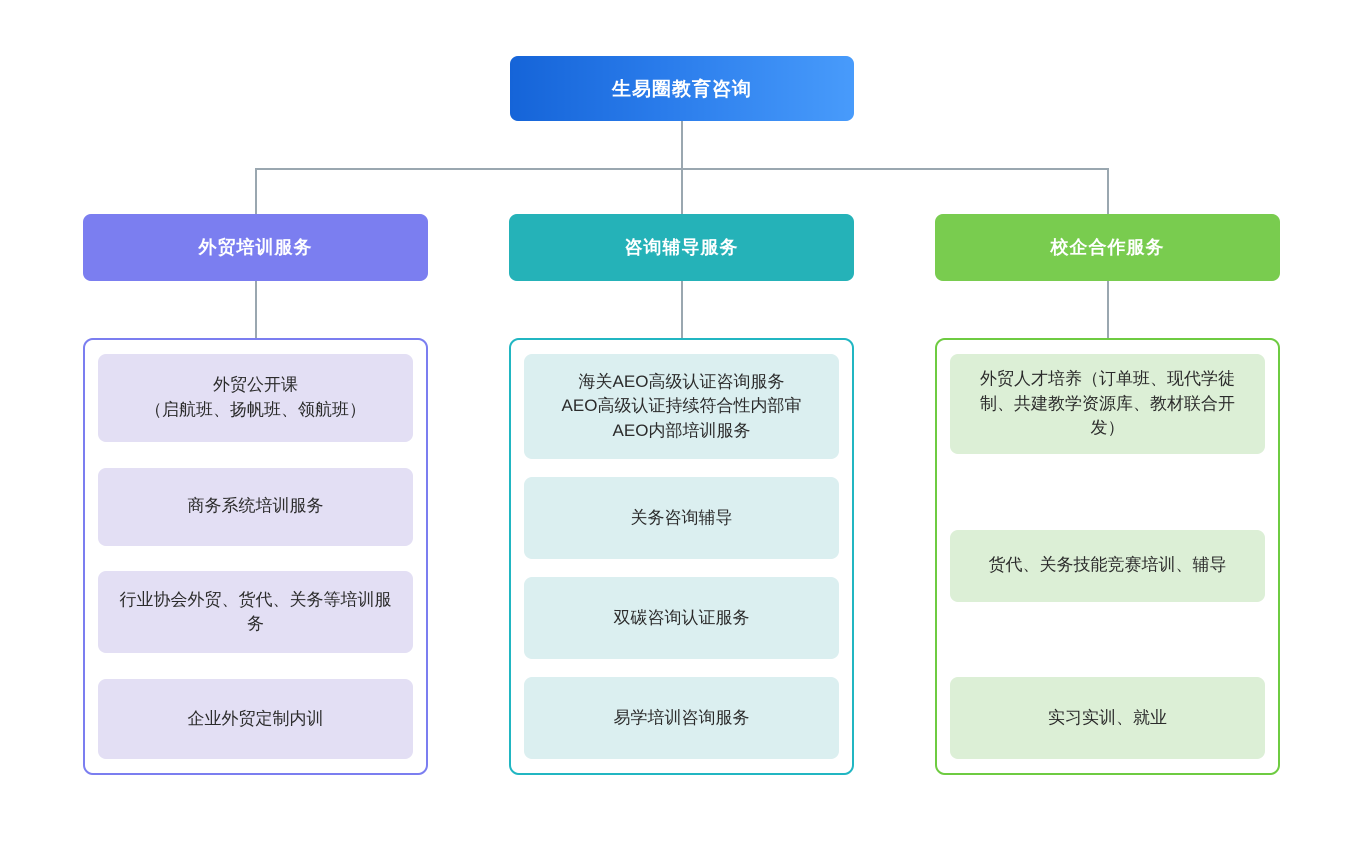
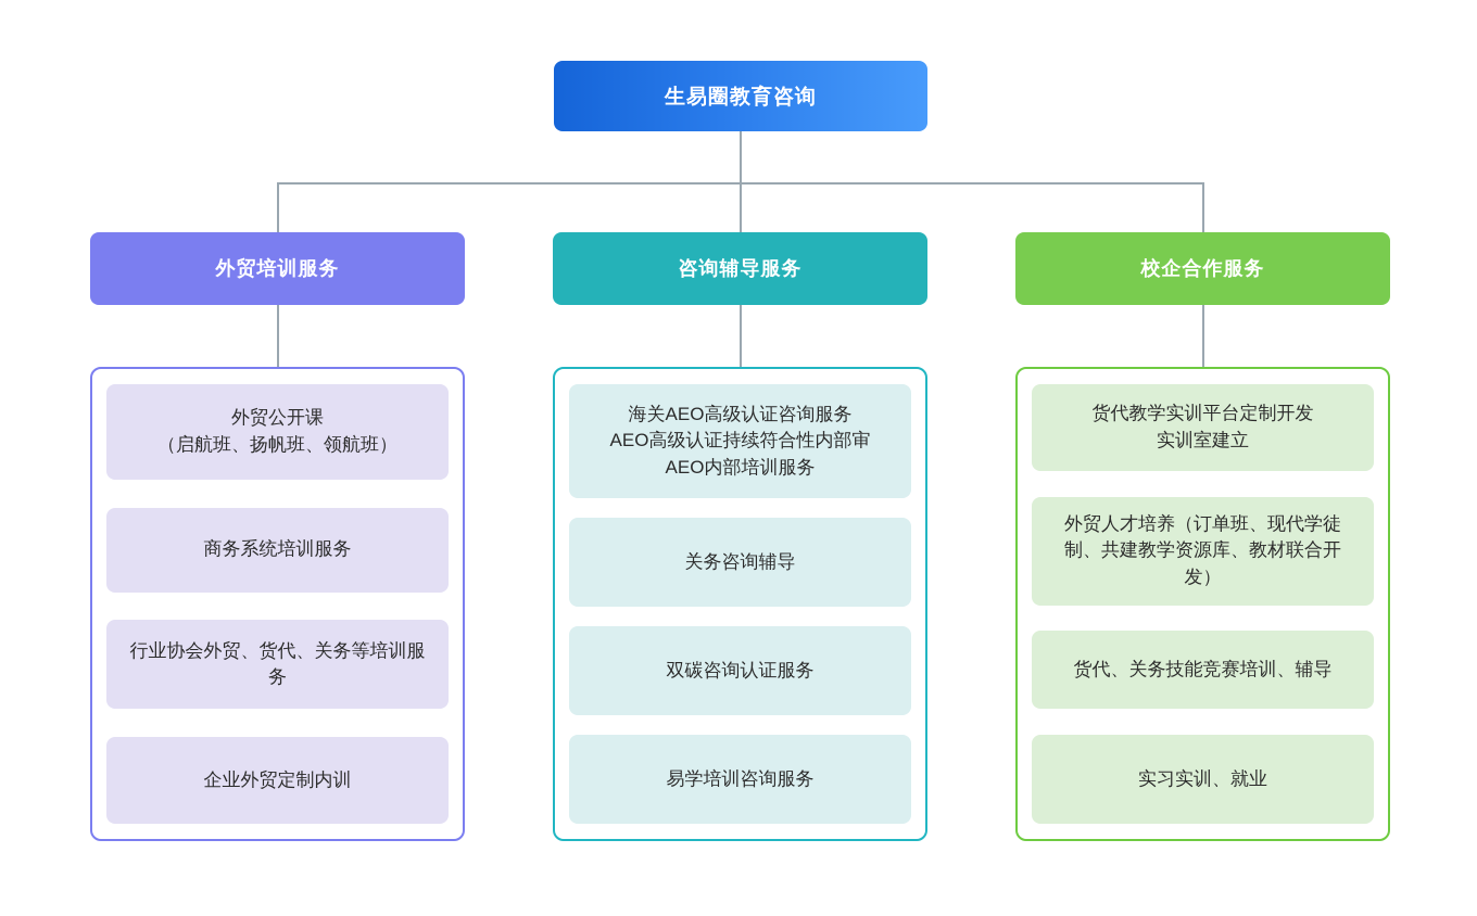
  生易圈教育咨询
  外贸培训服务
  外贸公开课
  （启航班、扬帆班、领航班）
  商务系统培训服务
  行业协会外贸、货代、关务等培训服务
  企业外贸定制内训
  咨询辅导服务
  海关AEO高级认证咨询服务
  AEO高级认证持续符合性内部审
  AEO内部培训服务
  关务咨询辅导
  双碳咨询认证服务
  易学培训咨询服务
  校企合作服务
+ 货代教学实训平台定制开发
+ 实训室建立
  外贸人才培养（订单班、现代学徒制、共建教学资源库、教材联合开发）
  货代、关务技能竞赛培训、辅导
  实习实训、就业
